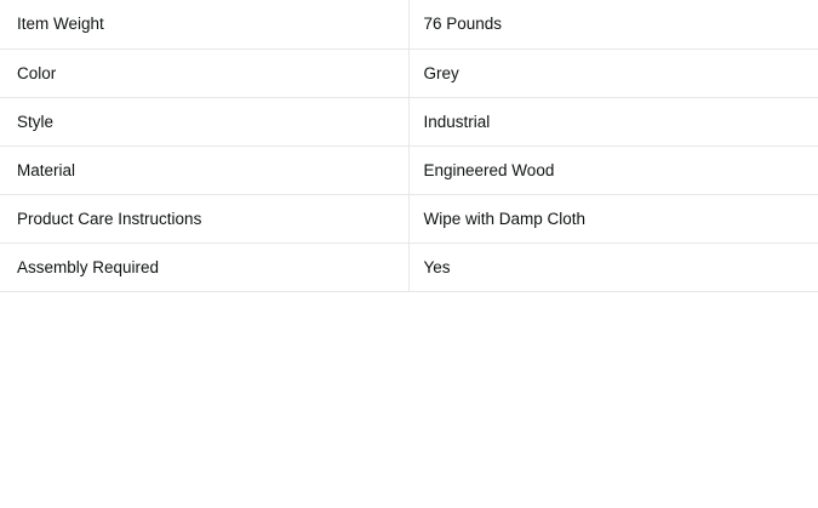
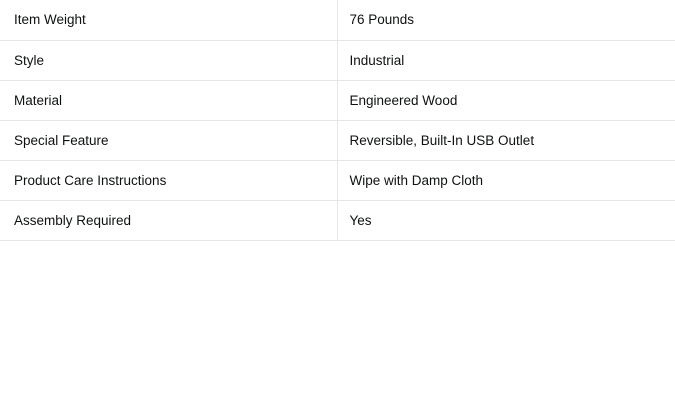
  Item Weight	76 Pounds
- Color	Grey
  Style	Industrial
  Material	Engineered Wood
+ Special Feature	Reversible, Built-In USB Outlet
  Product Care Instructions	Wipe with Damp Cloth
  Assembly Required	Yes
